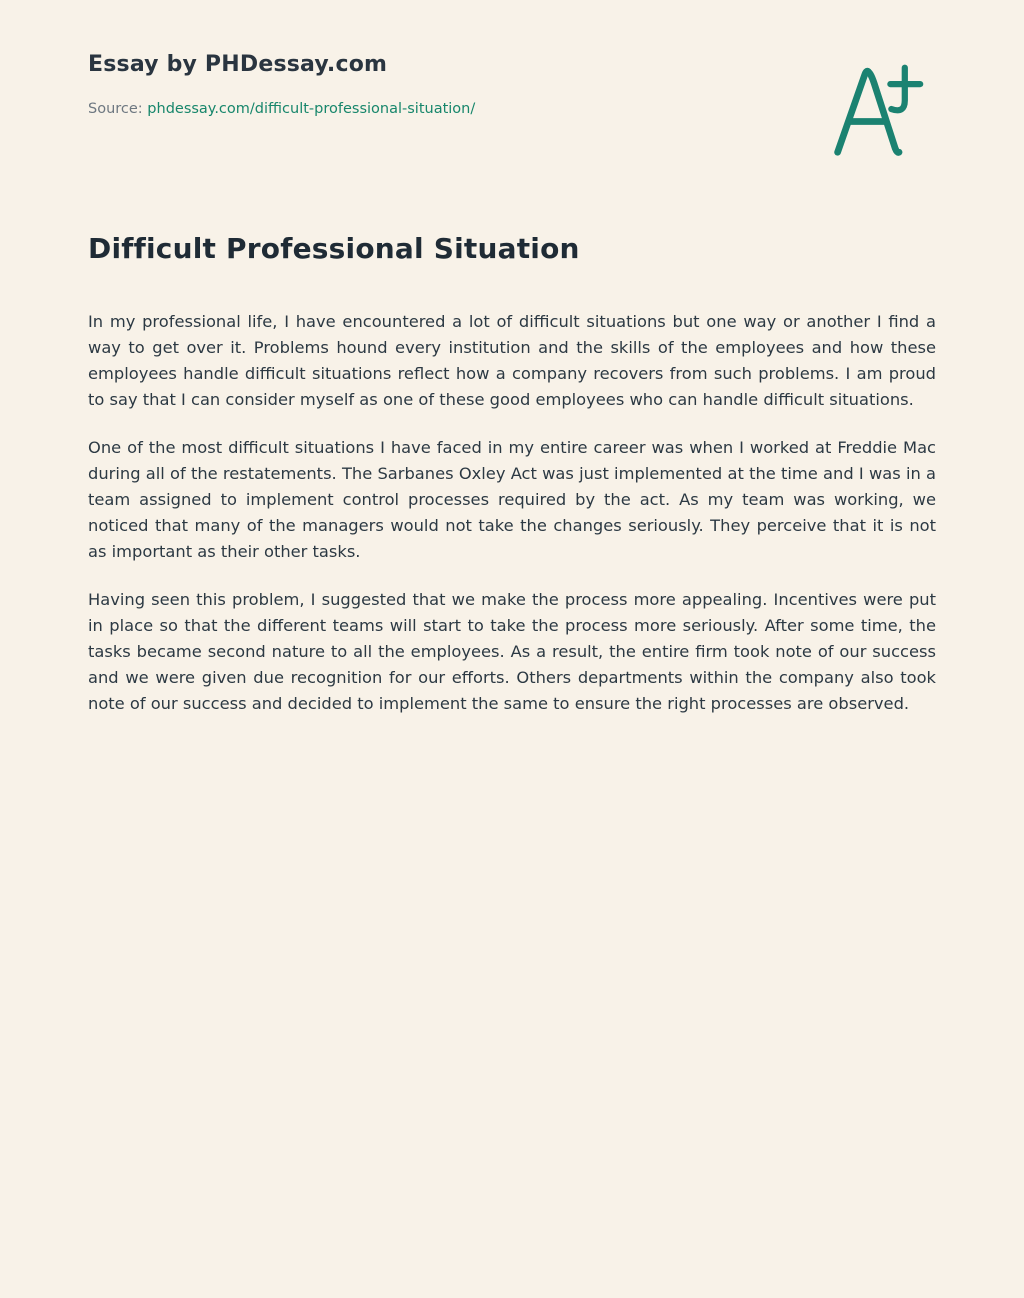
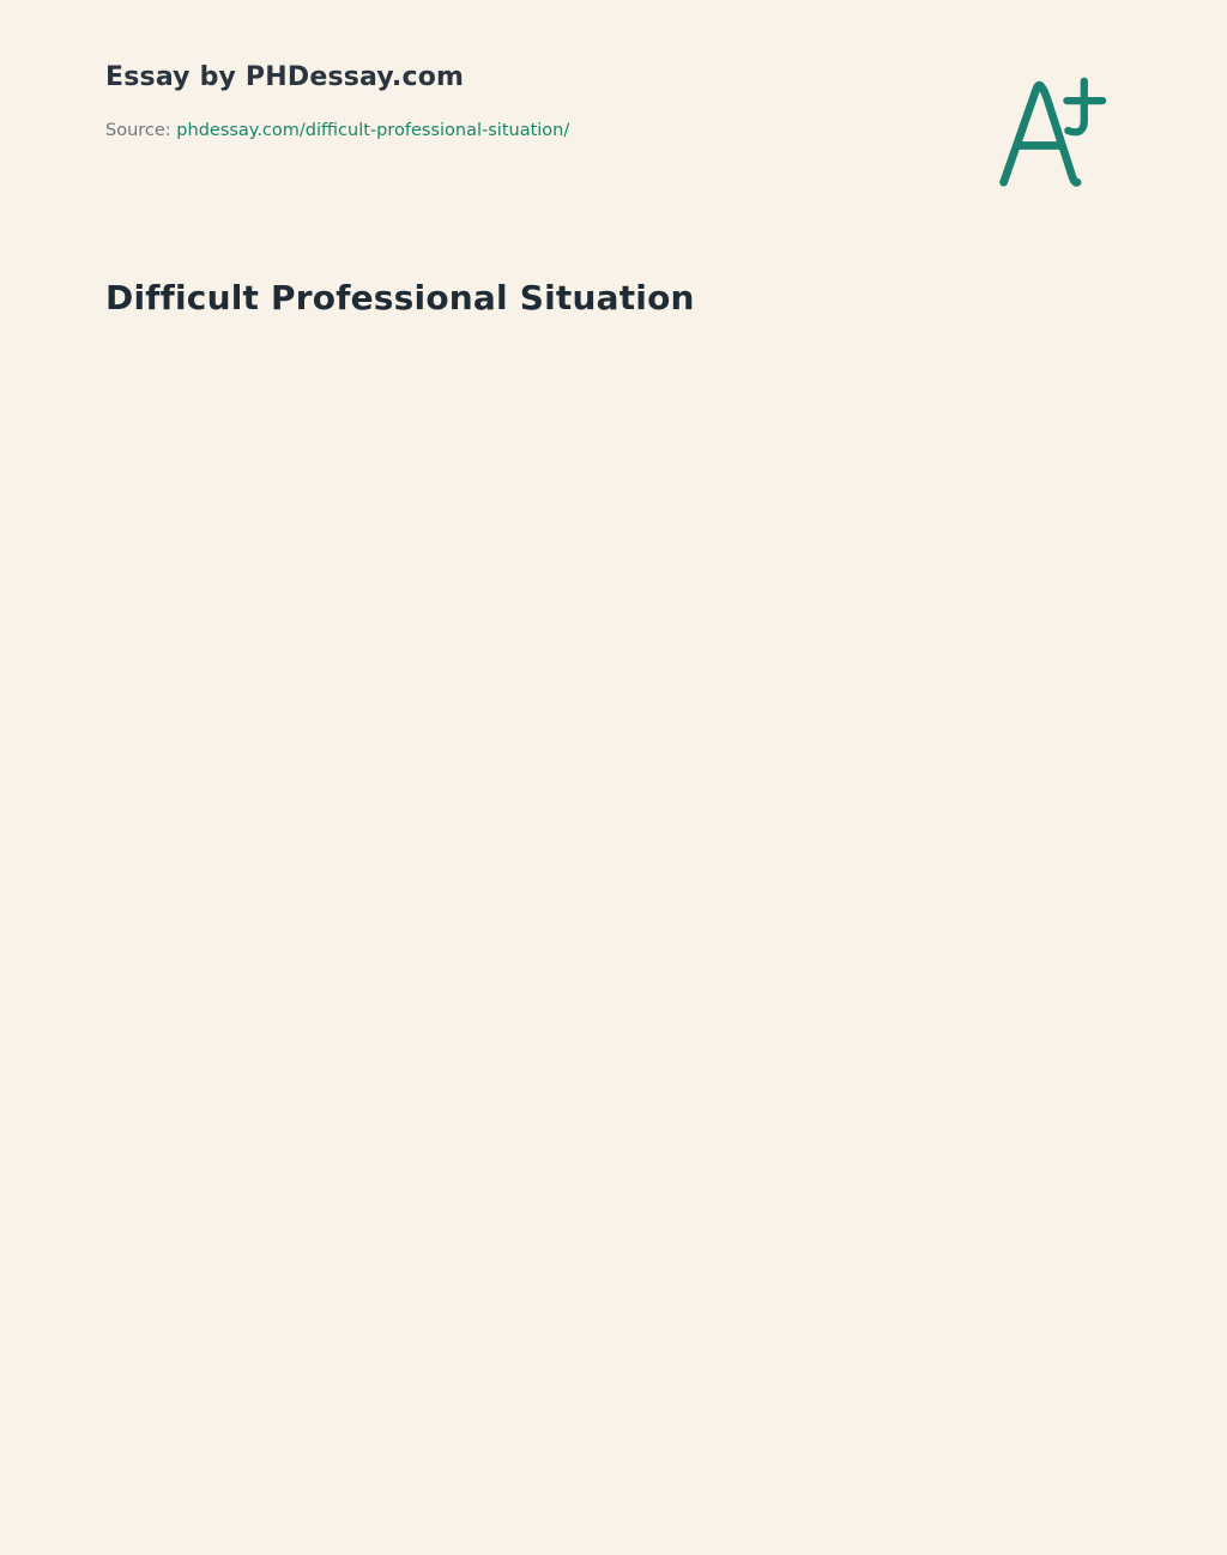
  Essay by PHDessay.com
  Source: phdessay.com/difficult-professional-situation/
  Difficult Professional Situation
- In my professional life, I have encountered a lot of difficult situations but one way or another I find a way to get over it. Problems hound every institution and the skills of the employees and how these employees handle difficult situations reflect how a company recovers from such problems. I am proud to say that I can consider myself as one of these good employees who can handle difficult situations.
- One of the most difficult situations I have faced in my entire career was when I worked at Freddie Mac during all of the restatements. The Sarbanes Oxley Act was just implemented at the time and I was in a team assigned to implement control processes required by the act. As my team was working, we noticed that many of the managers would not take the changes seriously. They perceive that it is not as important as their other tasks.
- Having seen this problem, I suggested that we make the process more appealing. Incentives were put in place so that the different teams will start to take the process more seriously. After some time, the tasks became second nature to all the employees. As a result, the entire firm took note of our success and we were given due recognition for our efforts. Others departments within the company also took note of our success and decided to implement the same to ensure the right processes are observed.
